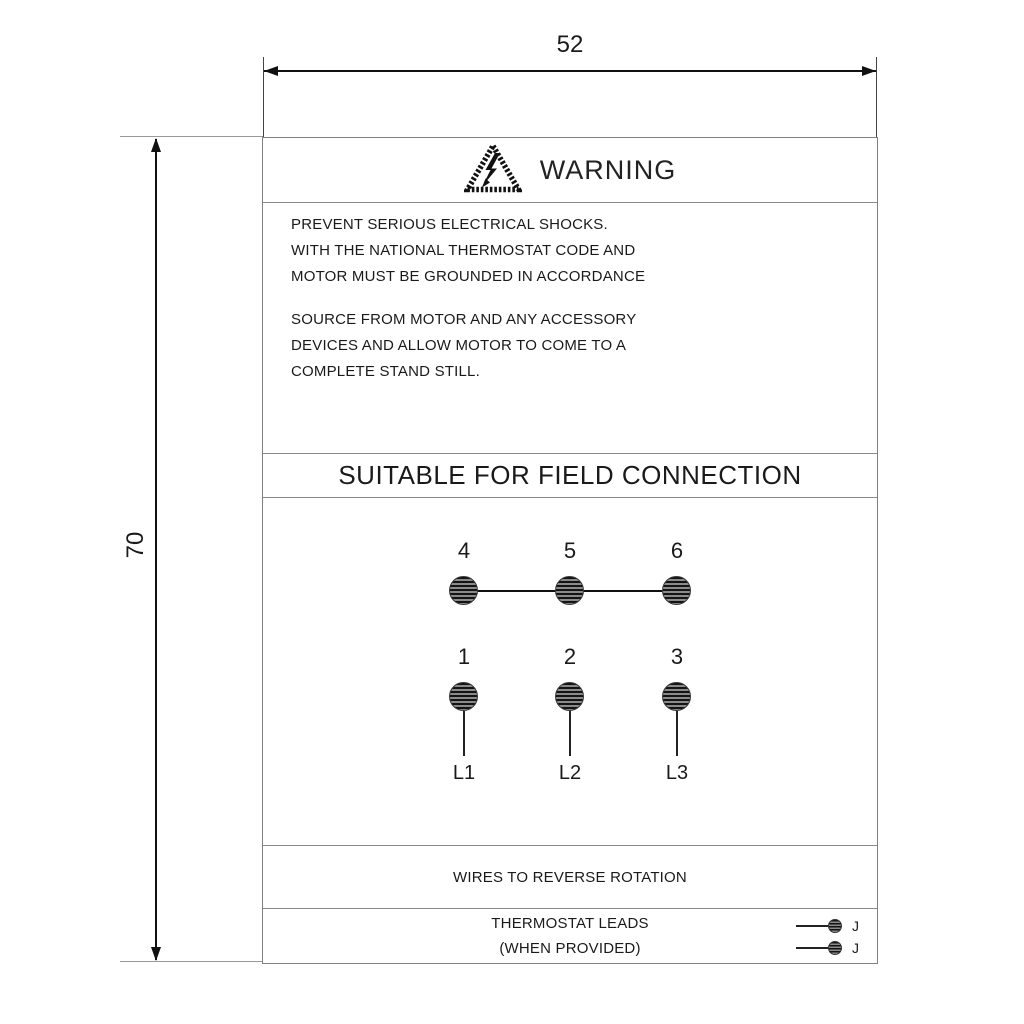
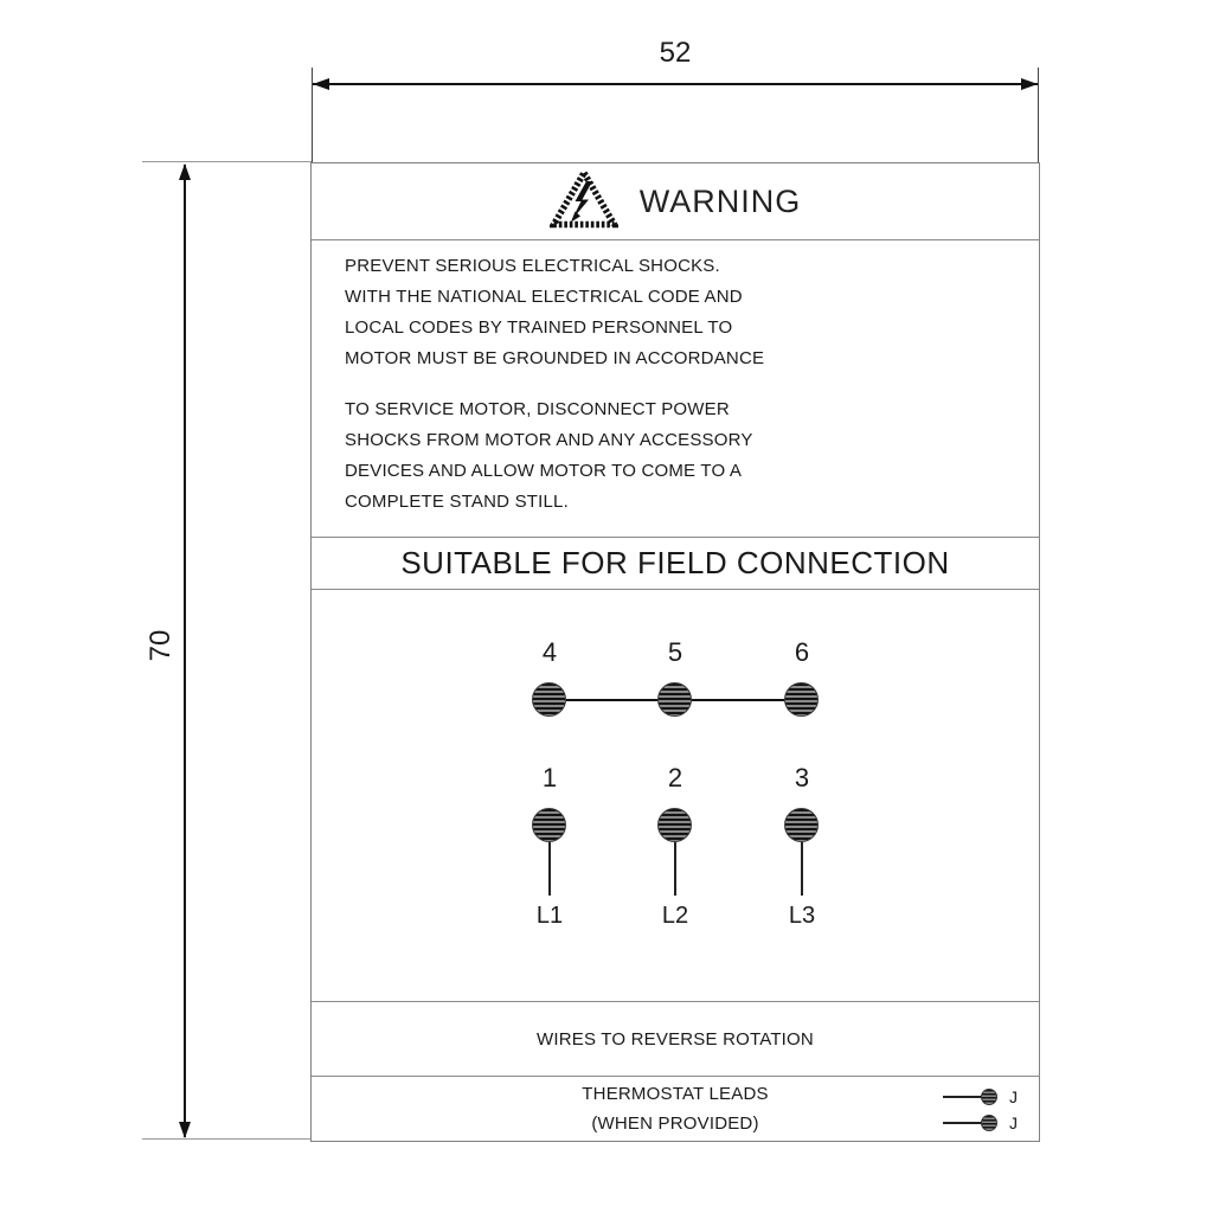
  52
  WARNING
  PREVENT SERIOUS ELECTRICAL SHOCKS.
- WITH THE NATIONAL THERMOSTAT CODE AND
+ WITH THE NATIONAL ELECTRICAL CODE AND
+ LOCAL CODES BY TRAINED PERSONNEL TO
  MOTOR MUST BE GROUNDED IN ACCORDANCE
+ TO SERVICE MOTOR, DISCONNECT POWER
- SOURCE FROM MOTOR AND ANY ACCESSORY
+ SHOCKS FROM MOTOR AND ANY ACCESSORY
  DEVICES AND ALLOW MOTOR TO COME TO A
  COMPLETE STAND STILL.
  SUITABLE FOR FIELD CONNECTION
  4
  5
  6
  1
  2
  3
  L1
  L2
  L3
  WIRES TO REVERSE ROTATION
  THERMOSTAT LEADS
  (WHEN PROVIDED)
  J
  J
